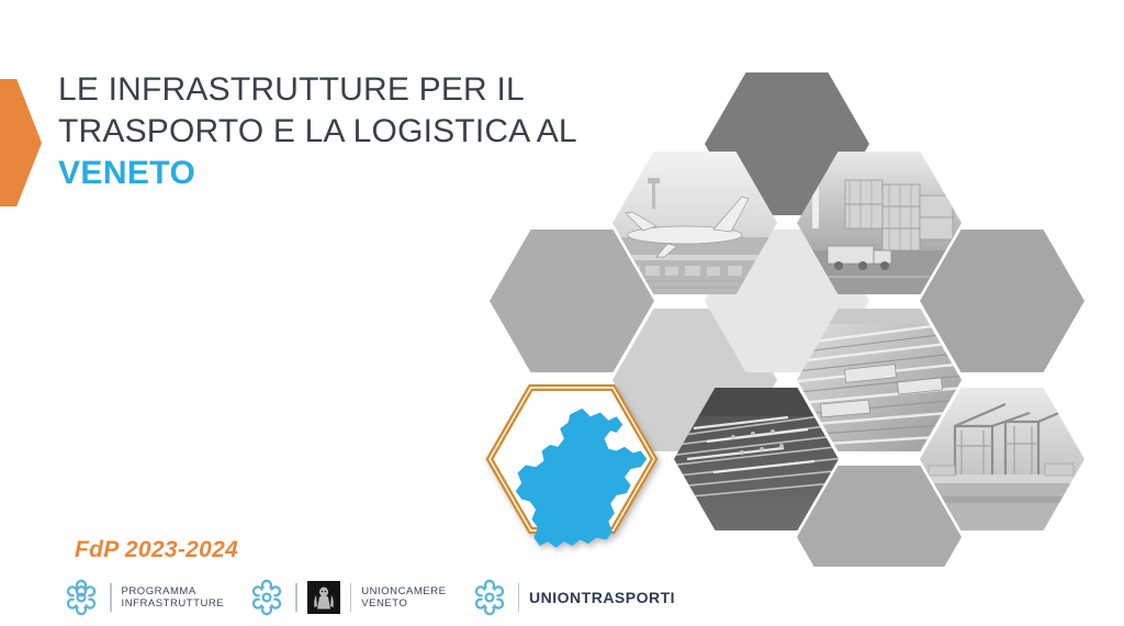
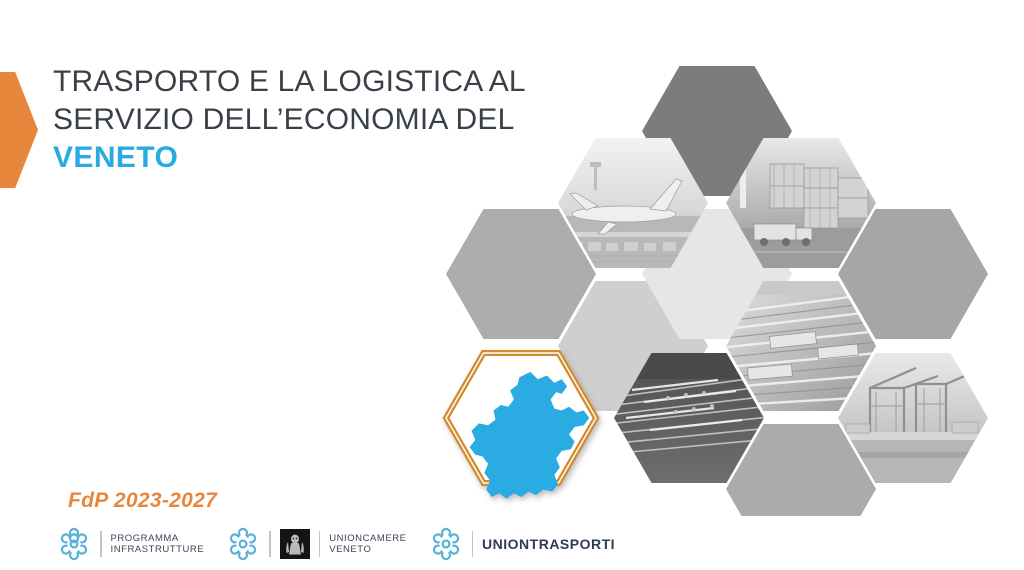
- LE INFRASTRUTTURE PER IL
  TRASPORTO E LA LOGISTICA AL
+ SERVIZIO DELL’ECONOMIA DEL
  VENETO
- FdP 2023-2024
+ FdP 2023-2027
  PROGRAMMA
  INFRASTRUTTURE
  UNIONCAMERE
  VENETO
  UNIONTRASPORTI
